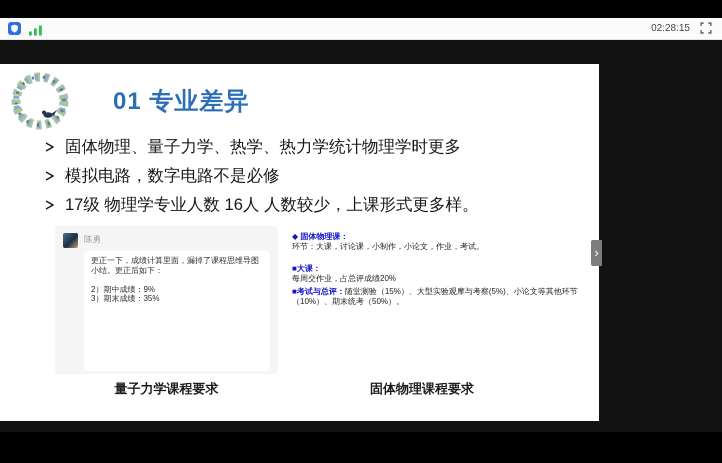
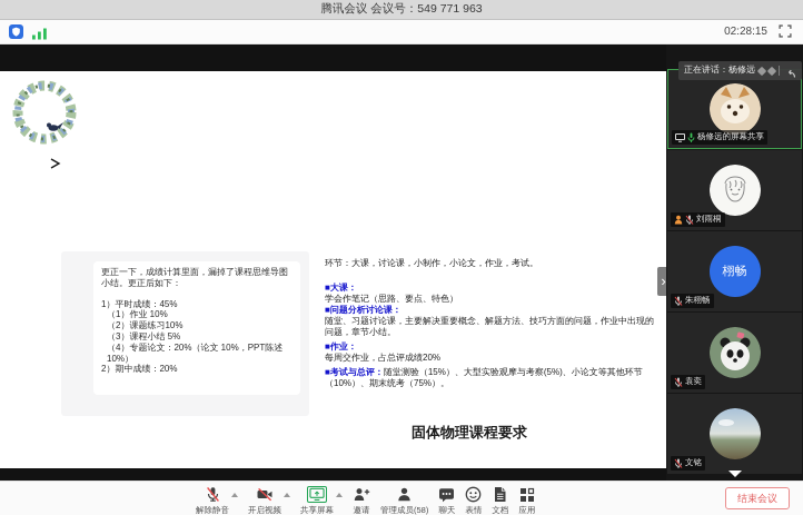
+ 腾讯会议 会议号：549 771 963
  02:28:15
- 01 专业差异
- 固体物理、量子力学、热学、热力学统计物理学时更多
- 模拟电路，数字电路不是必修
- 17级 物理学专业人数 16人 人数较少，上课形式更多样。
- 陈勇
  更正一下，成绩计算里面，漏掉了课程思维导图小结。更正后如下：
+ 1）平时成绩：45%
+ （1）作业 10%
+ （2）课题练习10%
+ （3）课程小结 5%
+ （4）专题论文：20%（论文 10%，PPT陈述 10%）
- 2）期中成绩：9%
+ 2）期中成绩：20%
- 3）期末成绩：35%
- ◆ 固体物理课：
  环节：大课，讨论课，小制作，小论文，作业，考试。
  ■大课：
+ 学会作笔记（思路、要点、特色）
+ ■问题分析讨论课：
+ 随堂、习题讨论课，主要解决重要概念、解题方法、技巧方面的问题，作业中出现的问题，章节小结。
+ ■作业：
  每周交作业，占总评成绩20%
- ■考试与总评：随堂测验（15%）、大型实验观摩与考察(5%)、小论文等其他环节（10%）、期末统考（50%）。
+ ■考试与总评：随堂测验（15%）、大型实验观摩与考察(5%)、小论文等其他环节（10%）、期末统考（75%）。
- 量子力学课程要求
  固体物理课程要求
  ›
+ 正在讲话：杨修远
+ 杨修远的屏幕共享
+ 刘雨桐
+ 栩畅
+ 朱栩畅
+ 袁奕
+ 文铭
+ 解除静音
+ 开启视频
+ 共享屏幕
+ 邀请
+ 管理成员(58)
+ 聊天
+ 表情
+ 文档
+ 应用
+ 结束会议
